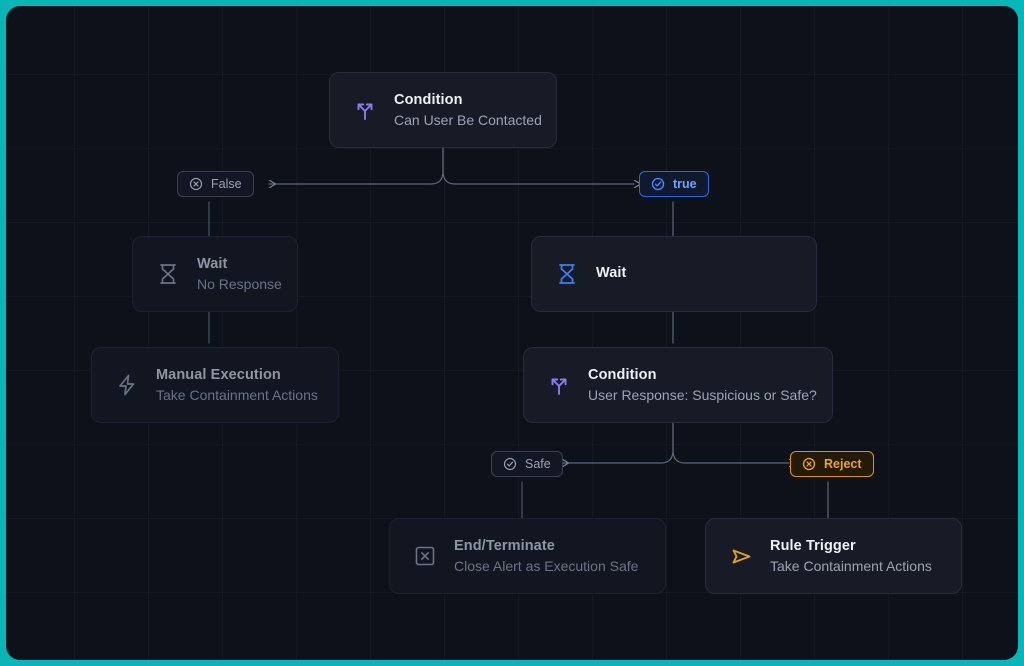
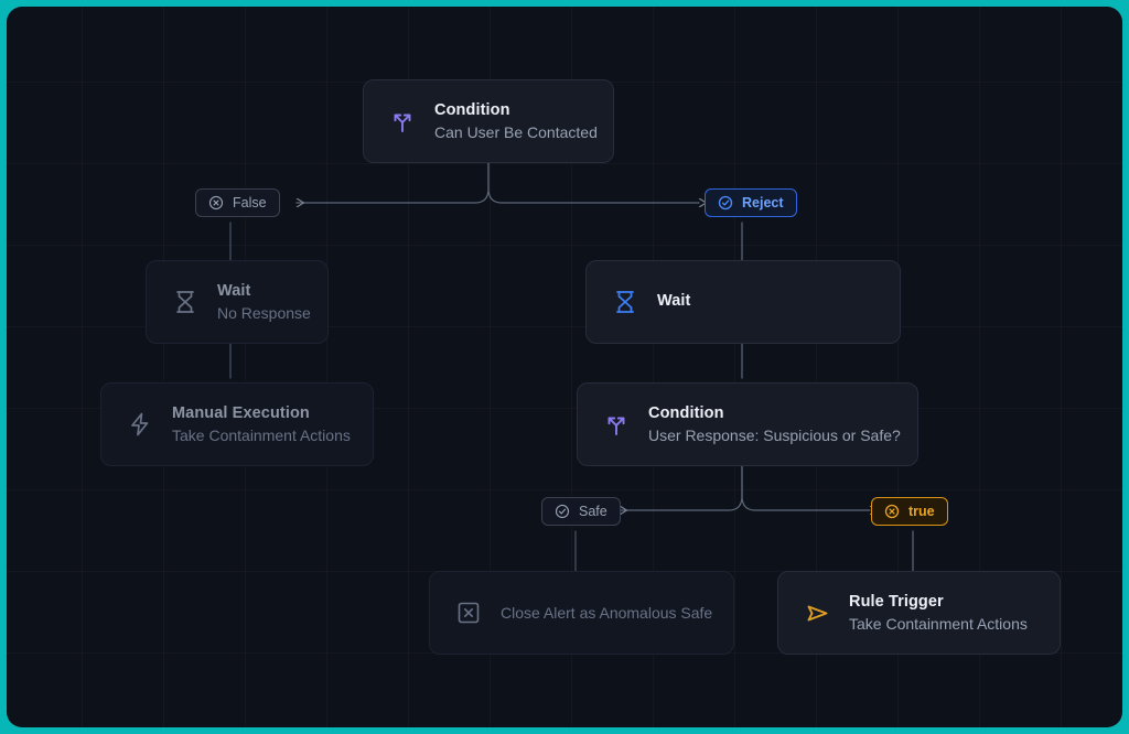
  Condition
  Can User Be Contacted
  Wait
  No Response
  Wait
  Manual Execution
  Take Containment Actions
  Condition
  User Response: Suspicious or Safe?
- End/Terminate
- Close Alert as Execution Safe
+ Close Alert as Anomalous Safe
  Rule Trigger
  Take Containment Actions
  False
- true
+ Reject
  Safe
- Reject
+ true
